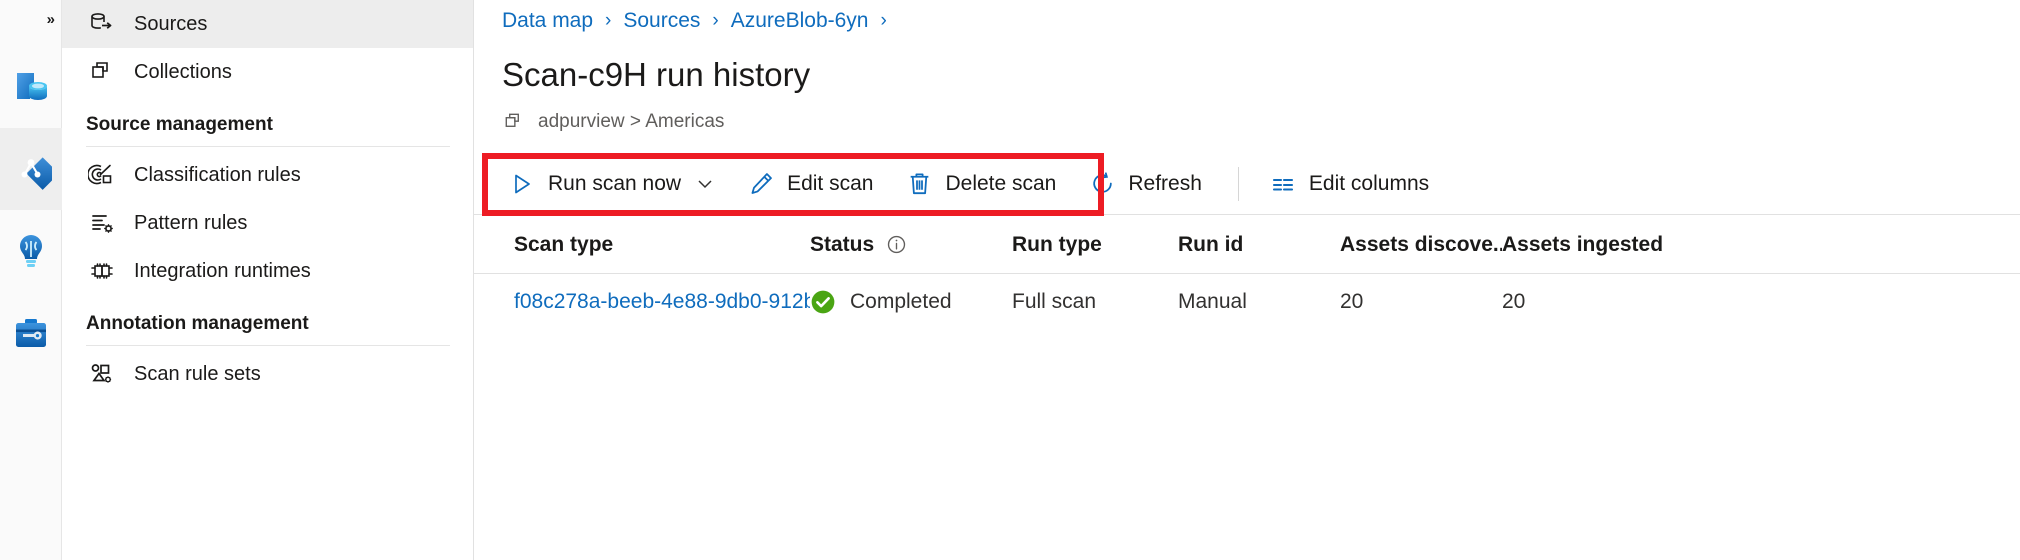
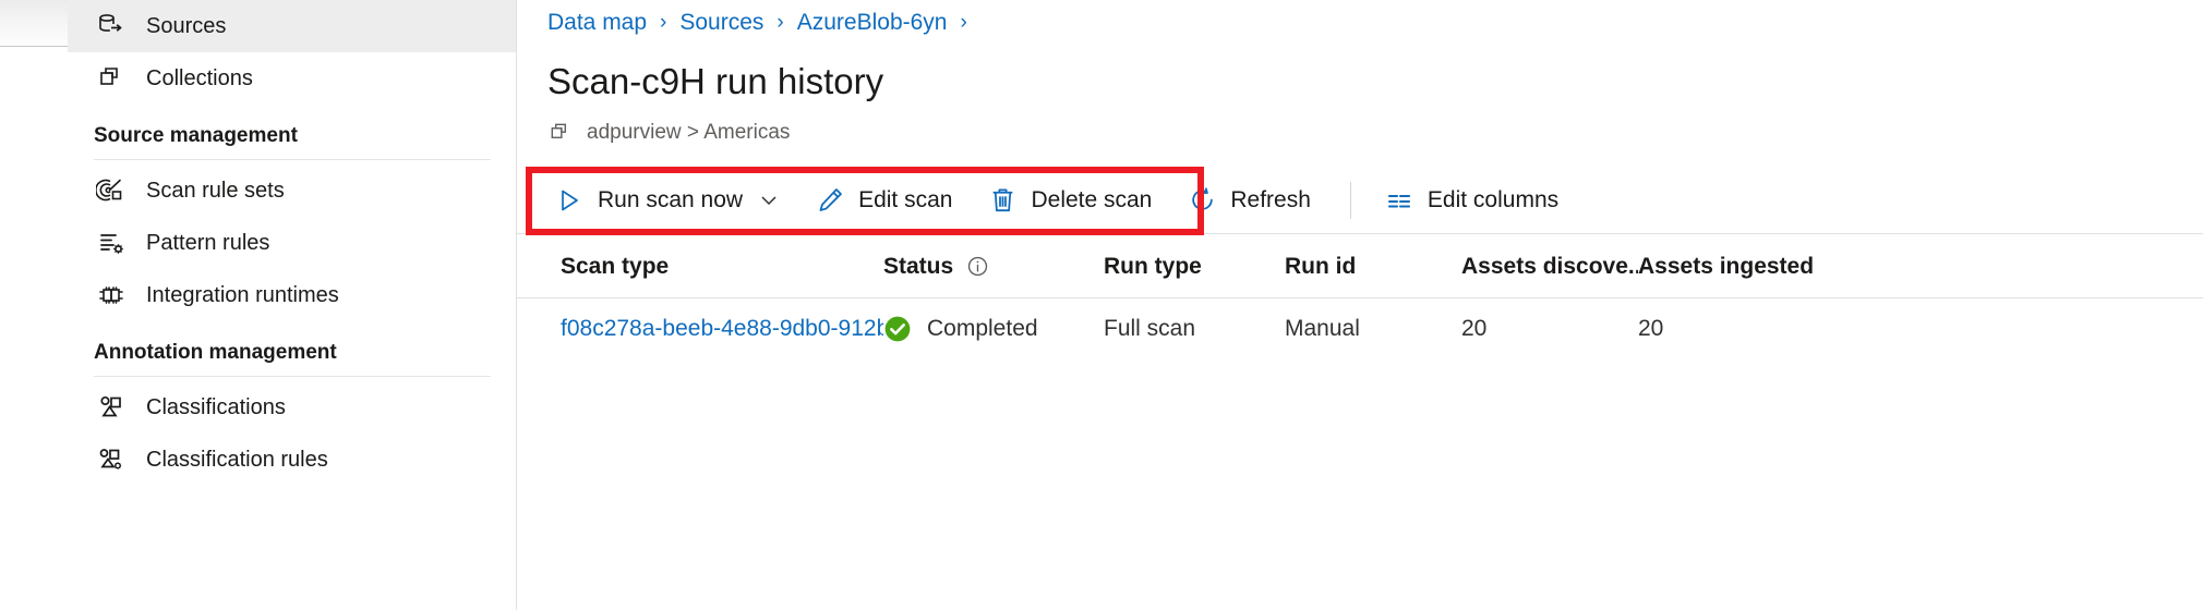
- »
  Sources
  Collections
  Source management
- Classification rules
+ Scan rule sets
  Pattern rules
  Integration runtimes
  Annotation management
+ Classifications
- Scan rule sets
+ Classification rules
  Data map
  ›
  Sources
  ›
  AzureBlob-6yn
  ›
  Scan-c9H run history
  adpurview > Americas
  Run scan now
  Edit scan
  Delete scan
  Refresh
  Edit columns
  Scan type
  Status
  Run type
  Run id
  Assets discove..
  Assets ingested
  f08c278a-beeb-4e88-9db0-912b
  Completed
  Full scan
  Manual
  20
  20
